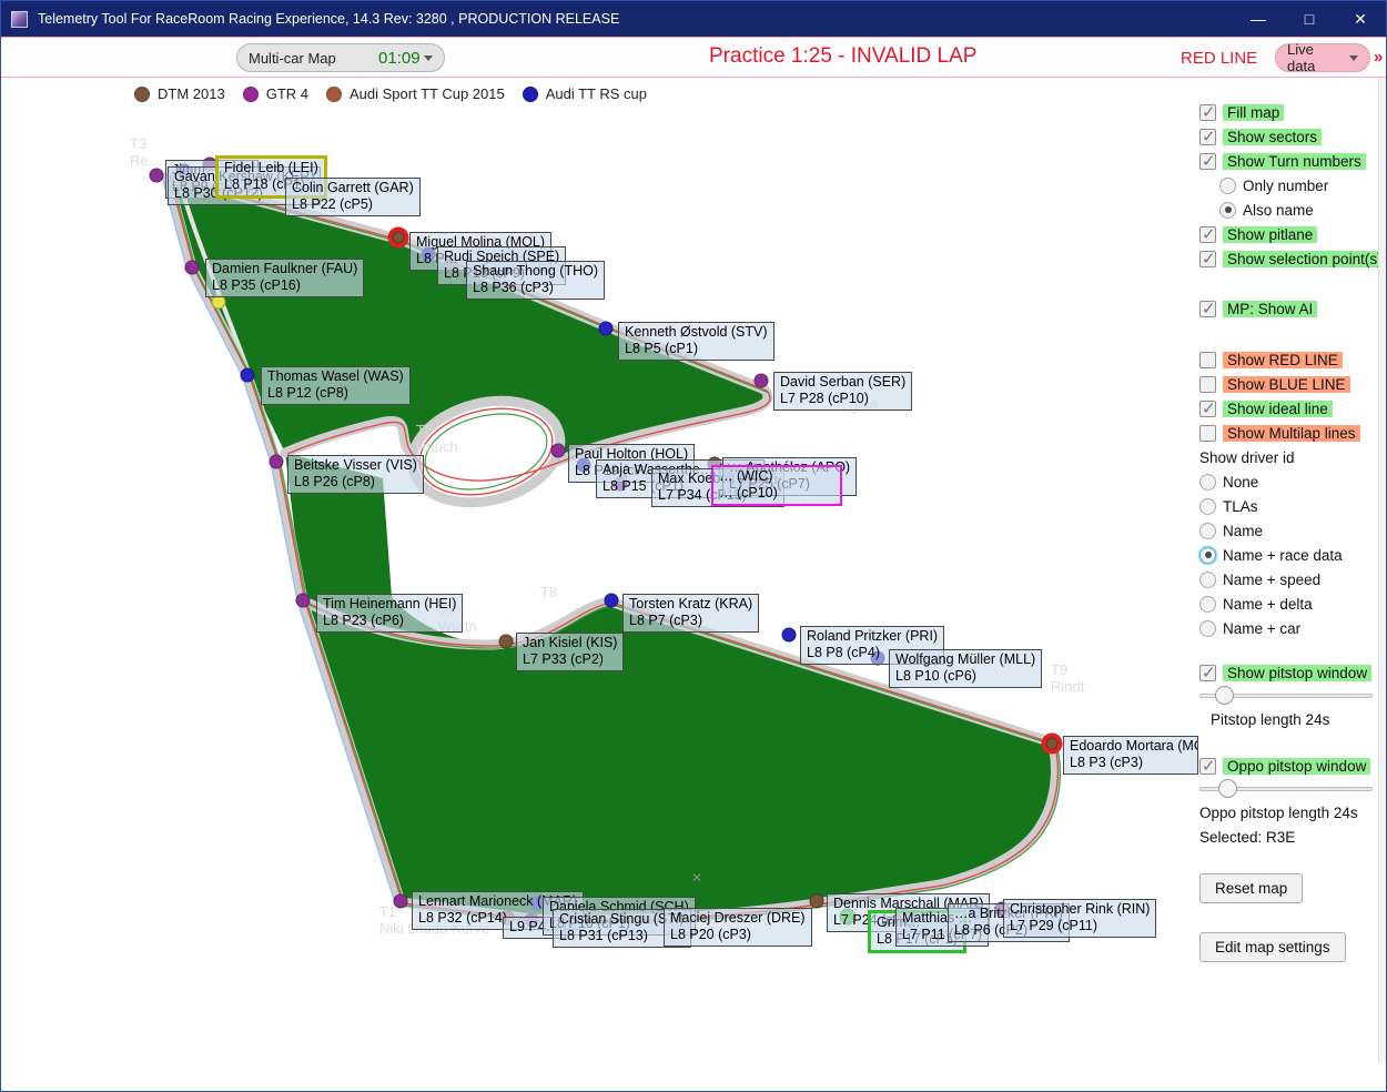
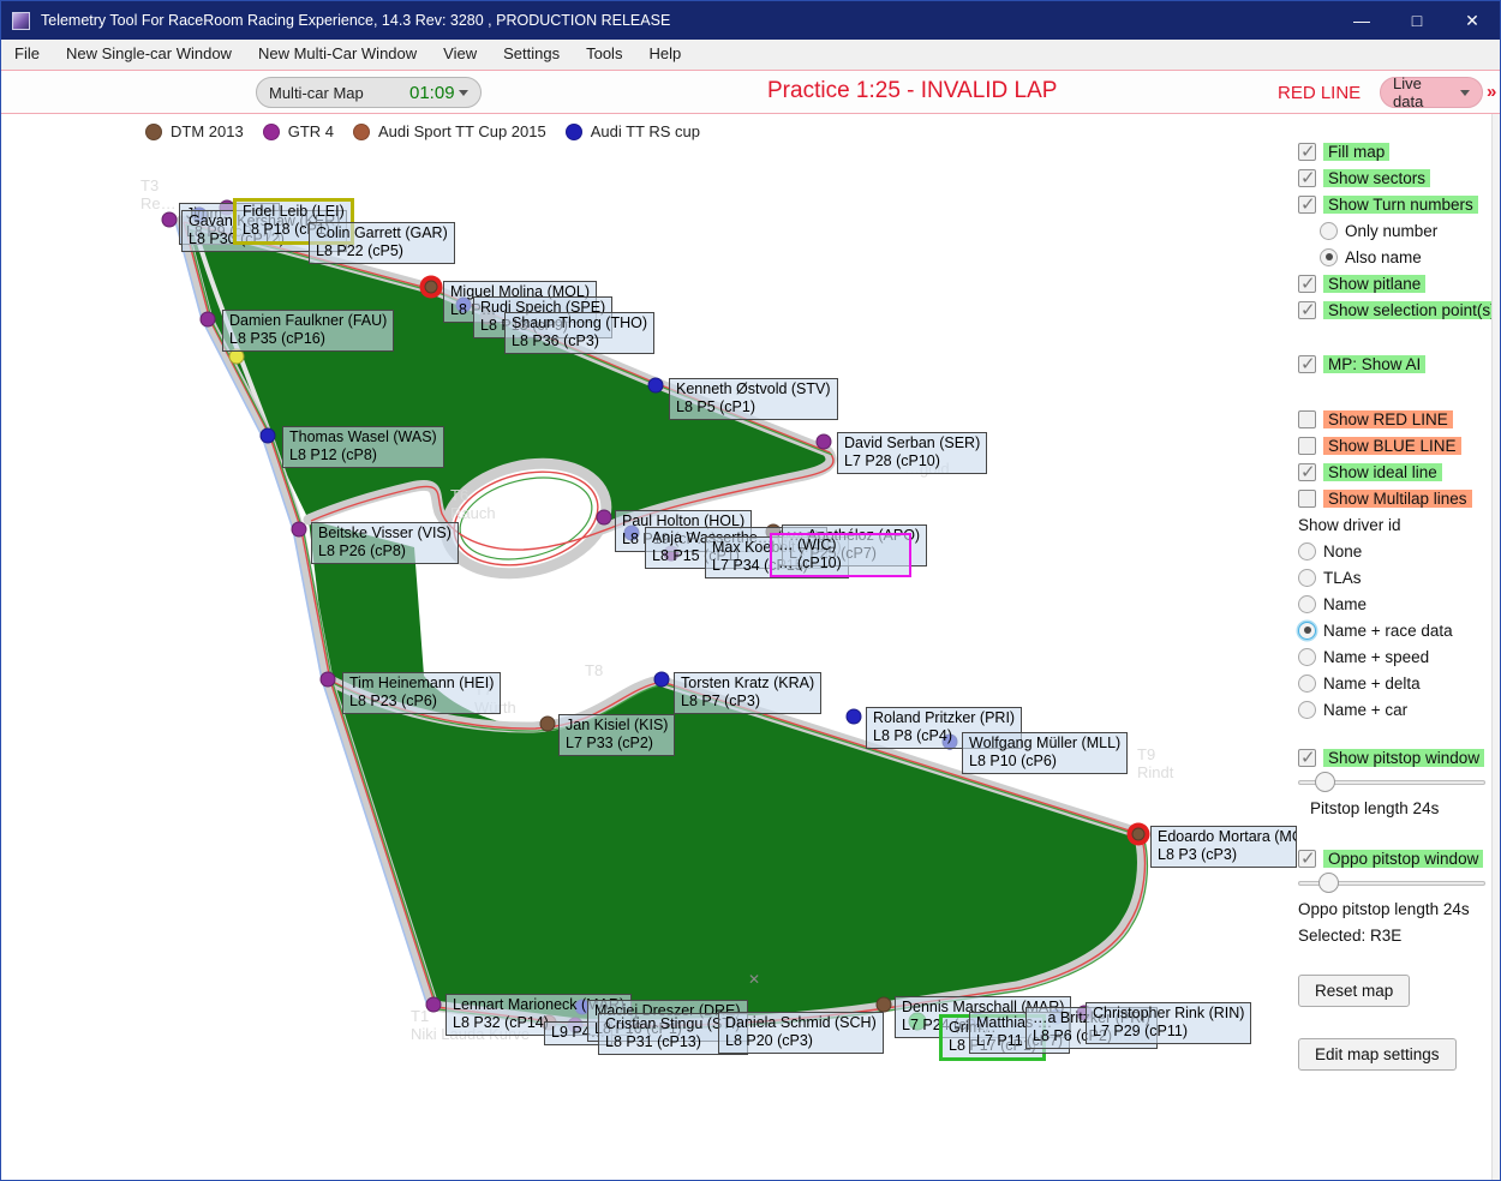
  Telemetry Tool For RaceRoom Racing Experience, 14.3 Rev: 3280 , PRODUCTION RELEASE
  —
  □
  ✕
+ File
+ New Single-car Window
+ New Multi-Car Window
+ View
+ Settings
+ Tools
+ Help
  Multi-car Map
  01:09
  Practice 1:25 - INVALID LAP
  RED LINE
  Live data
  »
  DTM 2013
  GTR 4
  Audi Sport TT Cup 2015
  Audi TT RS cup
  T3
  Re…
  …gold
  T6
  Rauch
  T8
  T7
  Würth
  T9
  Rindt
  T1
  Niki Lauda Kurve
  Bull Mobile
  Jimm…
  L8 P9 (cP…)
  Gavan Kershaw (KER)
  L8 P30 (cP12)
  Fidel Leib (LEI)
  L8 P18 (cP1)
  Colin Garrett (GAR)
  L8 P22 (cP5)
  Damien Faulkner (FAU)
  L8 P35 (cP16)
  Miguel Molina (MOL)
  L8 P…
  Rudi Speich (SPE)
  L8 P13 (cP9)
  Shaun Thong (THO)
  L8 P36 (cP3)
  Kenneth Østvold (STV)
  L8 P5 (cP1)
  David Serban (SER)
  L7 P28 (cP10)
  Thomas Wasel (WAS)
  L8 P12 (cP8)
  Beitske Visser (VIS)
  L8 P26 (cP8)
  Paul Holton (HOL)
  L8 P19 (cP…)
  Anja Wasserthe… (WAS)
  L8 P15 (cP1)
  Max Koebolt (KOE)
  L7 P34 (cP15)
  … Apothéloz (APO)
  L7 P25 (cP7)
  … (WIC)
  … (cP10)
  Tim Heinemann (HEI)
  L8 P23 (cP6)
  Torsten Kratz (KRA)
  L8 P7 (cP3)
  Jan Kisiel (KIS)
  L7 P33 (cP2)
  Roland Pritzker (PRI)
  L8 P8 (cP4)
  Wolfgang Müller (MLL)
  L8 P10 (cP6)
  Edoardo Mortara (M
  L8 P3 (cP3)
  Lennart Marioneck (MAR)
  L8 P32 (cP14)
  L9 P4…
- Daniela Schmid (SCH)
+ Maciej Dreszer (DRE)
  L8 P16 (cP1)
  Cristian Stingu (STI)
  L8 P31 (cP13)
- Maciej Dreszer (DRE)
+ Daniela Schmid (SCH)
  L8 P20 (cP3)
  Dennis Marschall (MAR)
  L7 P24 (cP1)
  Grim…
  L8 P17 (cP1)
  Matthias …
  L7 P11 (cP7)
  …a Britzker (PRI)
  L8 P6 (cP2)
  Christopher Rink (RIN)
  L7 P29 (cP11)
  ✕
  Fill map
  Show sectors
  Show Turn numbers
  Only number
  Also name
  Show pitlane
  Show selection point(s
  MP: Show AI
  Show RED LINE
  Show BLUE LINE
  Show ideal line
  Show Multilap lines
  Show driver id
  None
  TLAs
  Name
  Name + race data
  Name + speed
  Name + delta
  Name + car
  Show pitstop window
  Pitstop length 24s
  Oppo pitstop window
  Oppo pitstop length 24s
  Selected: R3E
  Reset map
  Edit map settings
